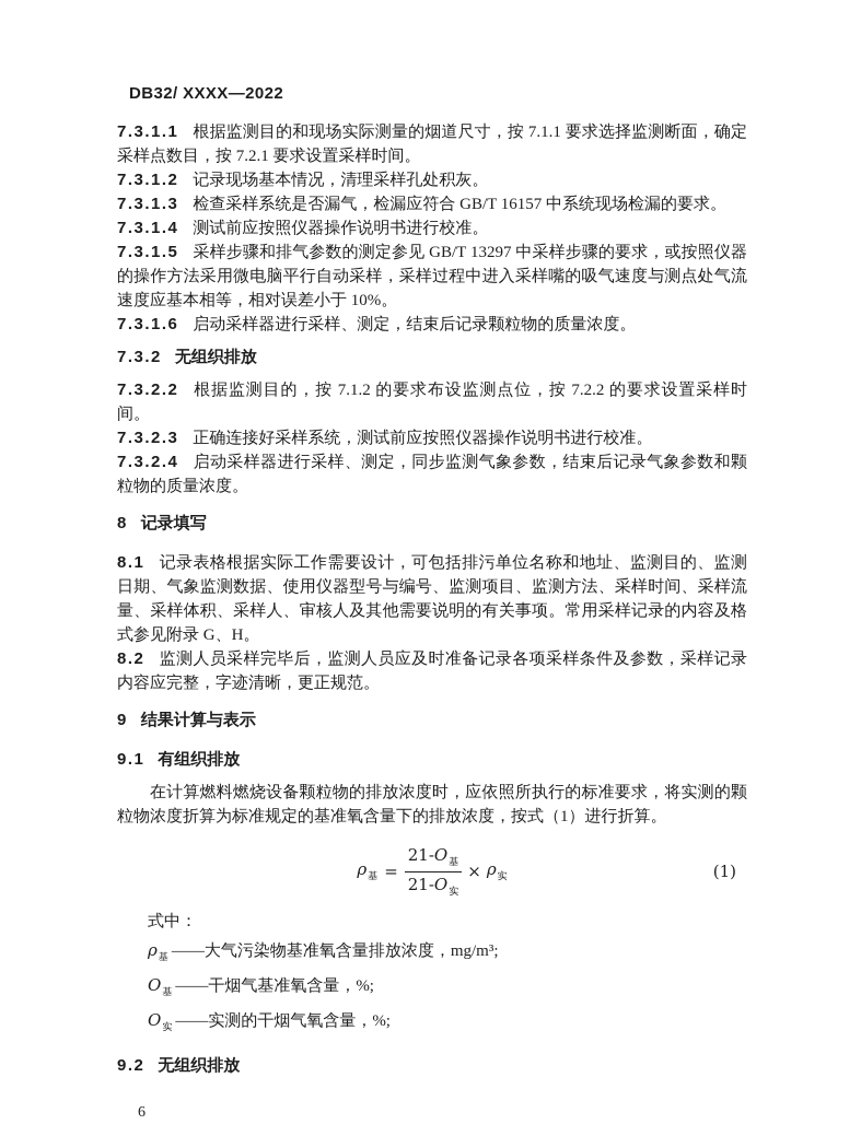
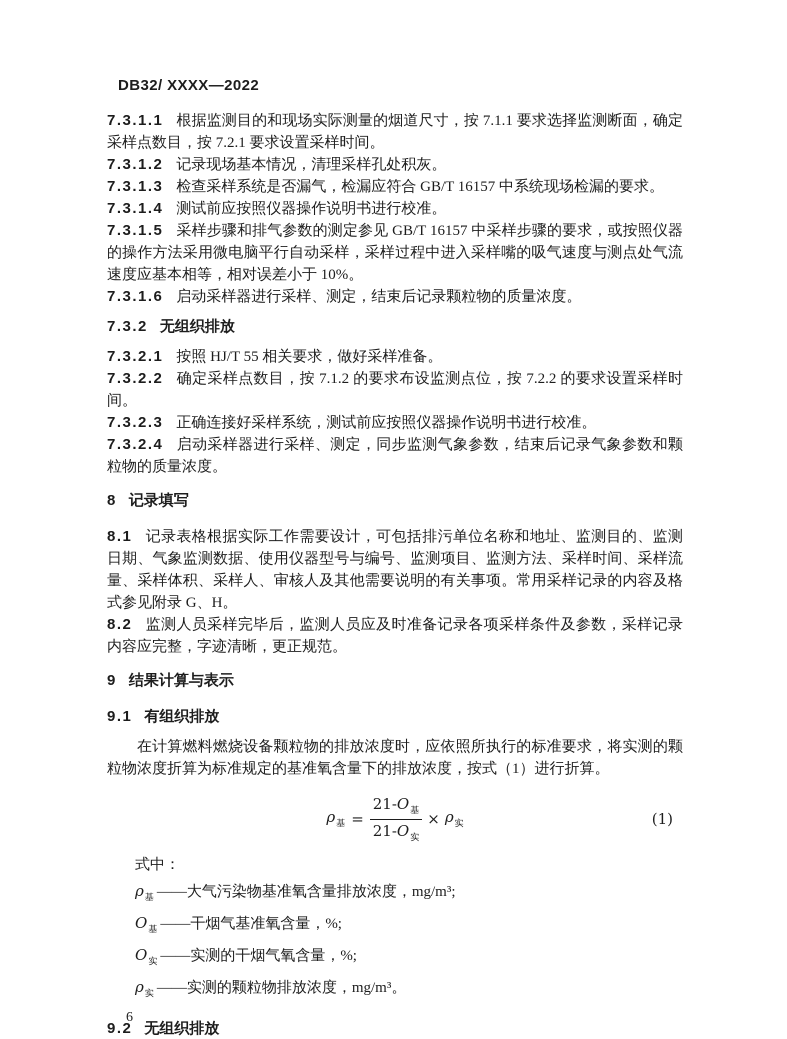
  DB32/ XXXX—2022
  7.3.1.1 根据监测目的和现场实际测量的烟道尺寸，按 7.1.1 要求选择监测断面，确定采样点数目，按 7.2.1 要求设置采样时间。
  7.3.1.2 记录现场基本情况，清理采样孔处积灰。
  7.3.1.3 检查采样系统是否漏气，检漏应符合 GB/T 16157 中系统现场检漏的要求。
  7.3.1.4 测试前应按照仪器操作说明书进行校准。
- 7.3.1.5 采样步骤和排气参数的测定参见 GB/T 13297 中采样步骤的要求，或按照仪器的操作方法采用微电脑平行自动采样，采样过程中进入采样嘴的吸气速度与测点处气流速度应基本相等，相对误差小于 10%。
+ 7.3.1.5 采样步骤和排气参数的测定参见 GB/T 16157 中采样步骤的要求，或按照仪器的操作方法采用微电脑平行自动采样，采样过程中进入采样嘴的吸气速度与测点处气流速度应基本相等，相对误差小于 10%。
  7.3.1.6 启动采样器进行采样、测定，结束后记录颗粒物的质量浓度。
  7.3.2 无组织排放
+ 7.3.2.1 按照 HJ/T 55 相关要求，做好采样准备。
- 7.3.2.2 根据监测目的，按 7.1.2 的要求布设监测点位，按 7.2.2 的要求设置采样时间。
+ 7.3.2.2 确定采样点数目，按 7.1.2 的要求布设监测点位，按 7.2.2 的要求设置采样时间。
  7.3.2.3 正确连接好采样系统，测试前应按照仪器操作说明书进行校准。
  7.3.2.4 启动采样器进行采样、测定，同步监测气象参数，结束后记录气象参数和颗粒物的质量浓度。
  8 记录填写
  8.1 记录表格根据实际工作需要设计，可包括排污单位名称和地址、监测目的、监测日期、气象监测数据、使用仪器型号与编号、监测项目、监测方法、采样时间、采样流量、采样体积、采样人、审核人及其他需要说明的有关事项。常用采样记录的内容及格式参见附录 G、H。
  8.2 监测人员采样完毕后，监测人员应及时准备记录各项采样条件及参数，采样记录内容应完整，字迹清晰，更正规范。
  9 结果计算与表示
  9.1 有组织排放
  在计算燃料燃烧设备颗粒物的排放浓度时，应依照所执行的标准要求，将实测的颗粒物浓度折算为标准规定的基准氧含量下的排放浓度，按式（1）进行折算。
  ρ基
  =
  21-O基
  21-O实
  ×
  ρ实
  (1)
  式中：
  ρ基——大气污染物基准氧含量排放浓度，mg/m³;
  O基——干烟气基准氧含量，%;
  O实——实测的干烟气氧含量，%;
+ ρ实——实测的颗粒物排放浓度，mg/m³。
  9.2 无组织排放
  6
